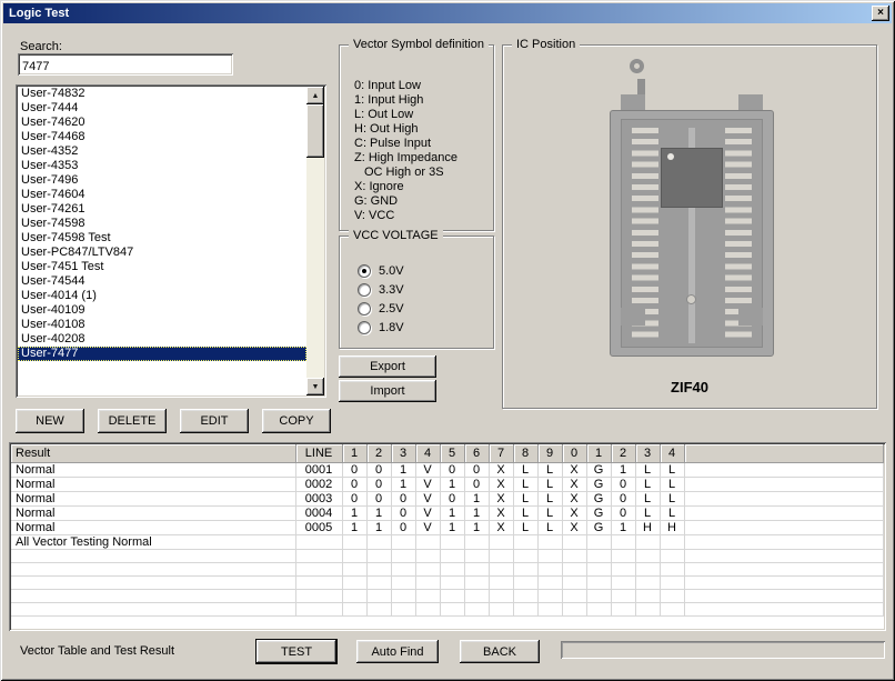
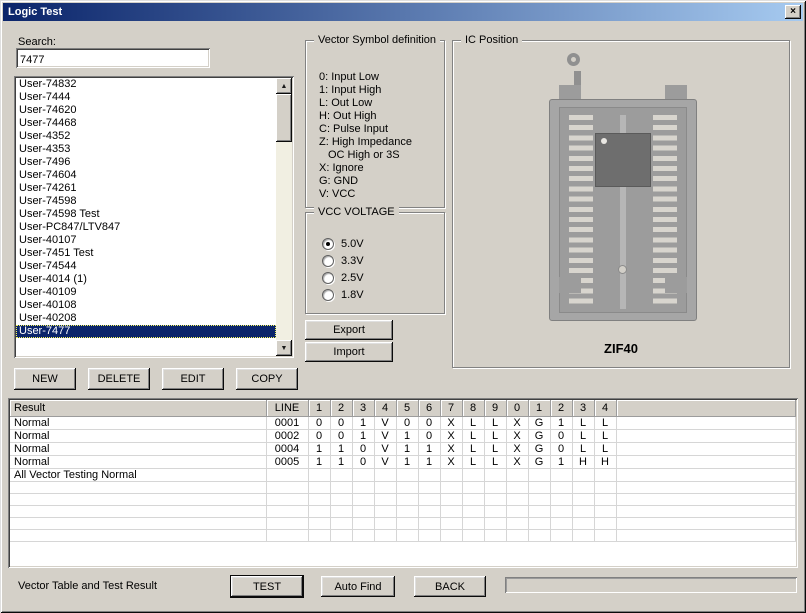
  Logic Test
  ×
  Search:
  7477
  User-74832
  User-7444
  User-74620
  User-74468
  User-4352
  User-4353
  User-7496
  User-74604
  User-74261
  User-74598
  User-74598 Test
  User-PC847/LTV847
+ User-40107
  User-7451 Test
  User-74544
  User-4014 (1)
  User-40109
  User-40108
  User-40208
  User-7477
  NEW
  DELETE
  EDIT
  COPY
  Vector Symbol definition
  0: Input Low
  1: Input High
  L: Out Low
  H: Out High
  C: Pulse Input
  Z: High Impedance
  OC High or 3S
  X: Ignore
  G: GND
  V: VCC
  VCC VOLTAGE
  5.0V
  3.3V
  2.5V
  1.8V
  Export
  Import
  IC Position
  ZIF40
  Result	LINE	1	2	3	4	5	6	7	8	9	0	1	2	3	4
  Normal	0001	0	0	1	V	0	0	X	L	L	X	G	1	L	L
  Normal	0002	0	0	1	V	1	0	X	L	L	X	G	0	L	L
- Normal	0003	0	0	0	V	0	1	X	L	L	X	G	0	L	L
  Normal	0004	1	1	0	V	1	1	X	L	L	X	G	0	L	L
  Normal	0005	1	1	0	V	1	1	X	L	L	X	G	1	H	H
  All Vector Testing Normal
  Vector Table and Test Result
  TEST
  Auto Find
  BACK
